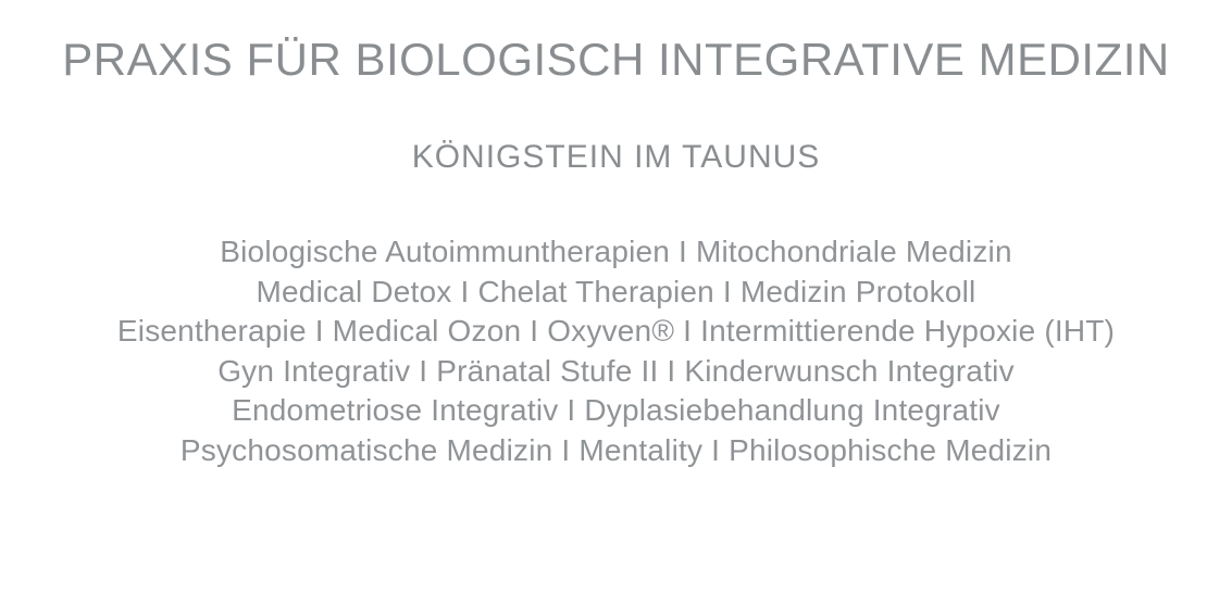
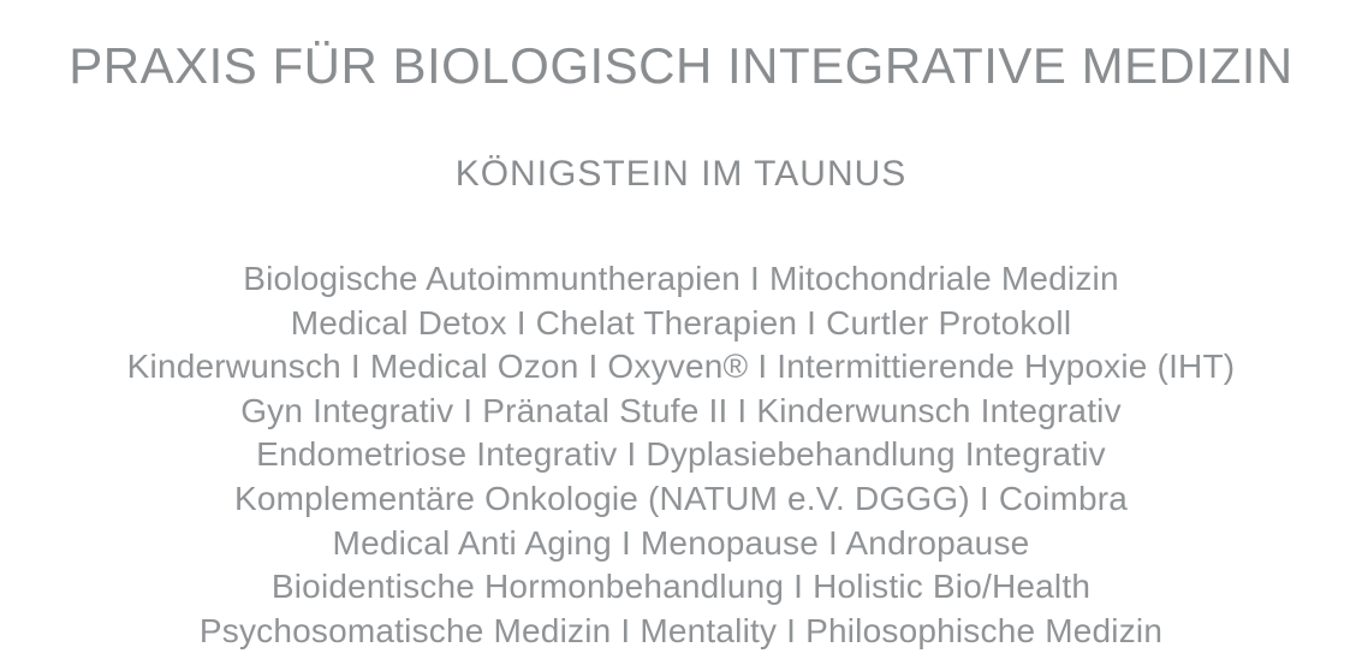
  PRAXIS FÜR BIOLOGISCH INTEGRATIVE MEDIZIN
  KÖNIGSTEIN IM TAUNUS
  Biologische Autoimmuntherapien I Mitochondriale Medizin
- Medical Detox I Chelat Therapien I Medizin Protokoll
+ Medical Detox I Chelat Therapien I Curtler Protokoll
- Eisentherapie I Medical Ozon I Oxyven® I Intermittierende Hypoxie (IHT)
+ Kinderwunsch I Medical Ozon I Oxyven® I Intermittierende Hypoxie (IHT)
  Gyn Integrativ I Pränatal Stufe II I Kinderwunsch Integrativ
  Endometriose Integrativ I Dyplasiebehandlung Integrativ
+ Komplementäre Onkologie (NATUM e.V. DGGG) I Coimbra
+ Medical Anti Aging I Menopause I Andropause
+ Bioidentische Hormonbehandlung I Holistic Bio/Health
  Psychosomatische Medizin I Mentality I Philosophische Medizin
